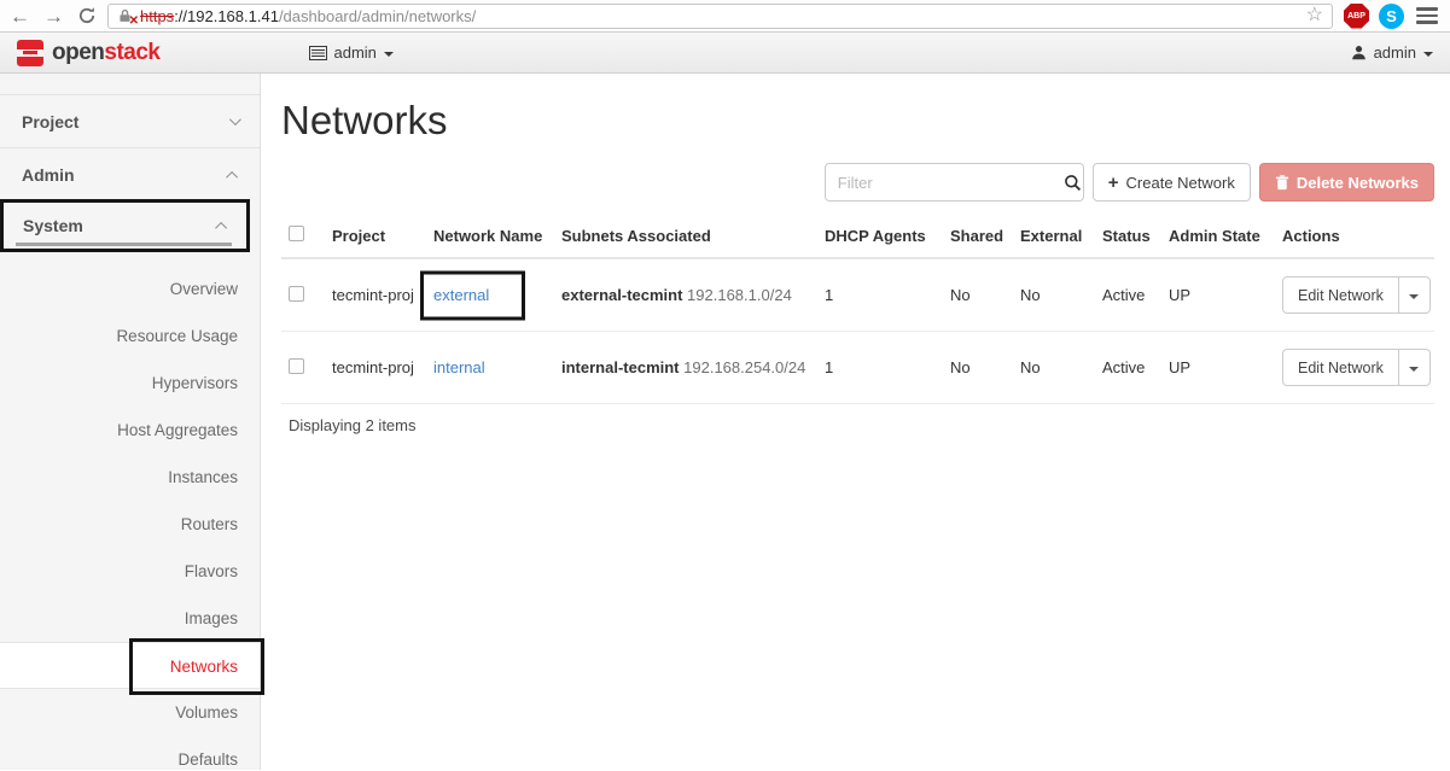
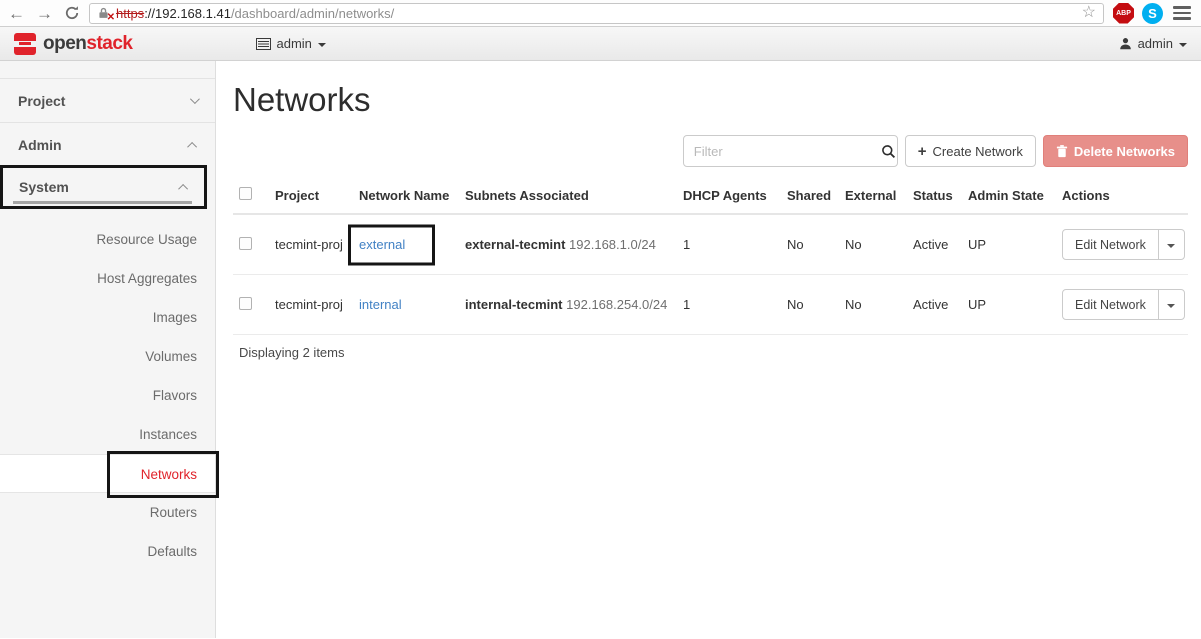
  ←
  →
  ✕
  https://192.168.1.41/dashboard/admin/networks/
  ☆
  S
  openstack
  admin
  admin
  Project
  Admin
  System
- Overview
  Resource Usage
- Hypervisors
  Host Aggregates
- Instances
+ Images
- Routers
+ Volumes
  Flavors
- Images
+ Instances
  Networks
- Volumes
+ Routers
  Defaults
  Networks
  Filter
  +
  Create Network
  Delete Networks
  	Project	Network Name	Subnets Associated	DHCP Agents	Shared	External	Status	Admin State	Actions
  	tecmint-proj	external	external-tecmint 192.168.1.0/24	1	No	No	Active	UP	Edit Network
  	tecmint-proj	internal	internal-tecmint 192.168.254.0/24	1	No	No	Active	UP	Edit Network
  Displaying 2 items
